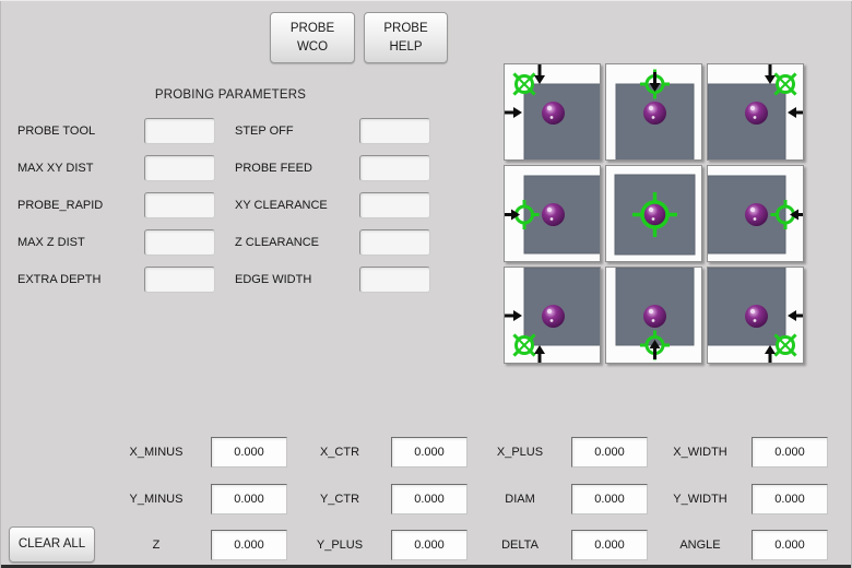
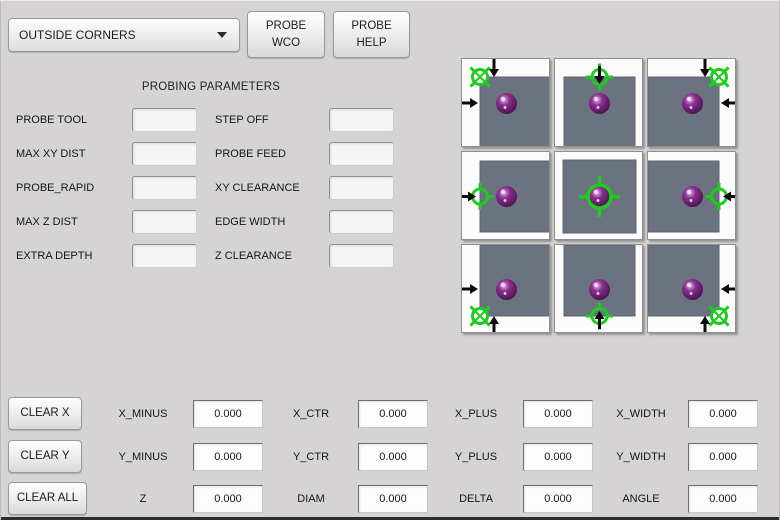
+ OUTSIDE CORNERS
  PROBE
  WCO
  PROBE
  HELP
  PROBING PARAMETERS
  PROBE TOOL
  STEP OFF
  MAX XY DIST
  PROBE FEED
  PROBE_RAPID
  XY CLEARANCE
  MAX Z DIST
- Z CLEARANCE
+ EDGE WIDTH
  EXTRA DEPTH
- EDGE WIDTH
+ Z CLEARANCE
+ CLEAR X
+ CLEAR Y
  CLEAR ALL
  X_MINUS
  0.000
  X_CTR
  0.000
  X_PLUS
  0.000
  X_WIDTH
  0.000
  Y_MINUS
  0.000
  Y_CTR
  0.000
- DIAM
+ Y_PLUS
  0.000
  Y_WIDTH
  0.000
  Z
  0.000
- Y_PLUS
+ DIAM
  0.000
  DELTA
  0.000
  ANGLE
  0.000
